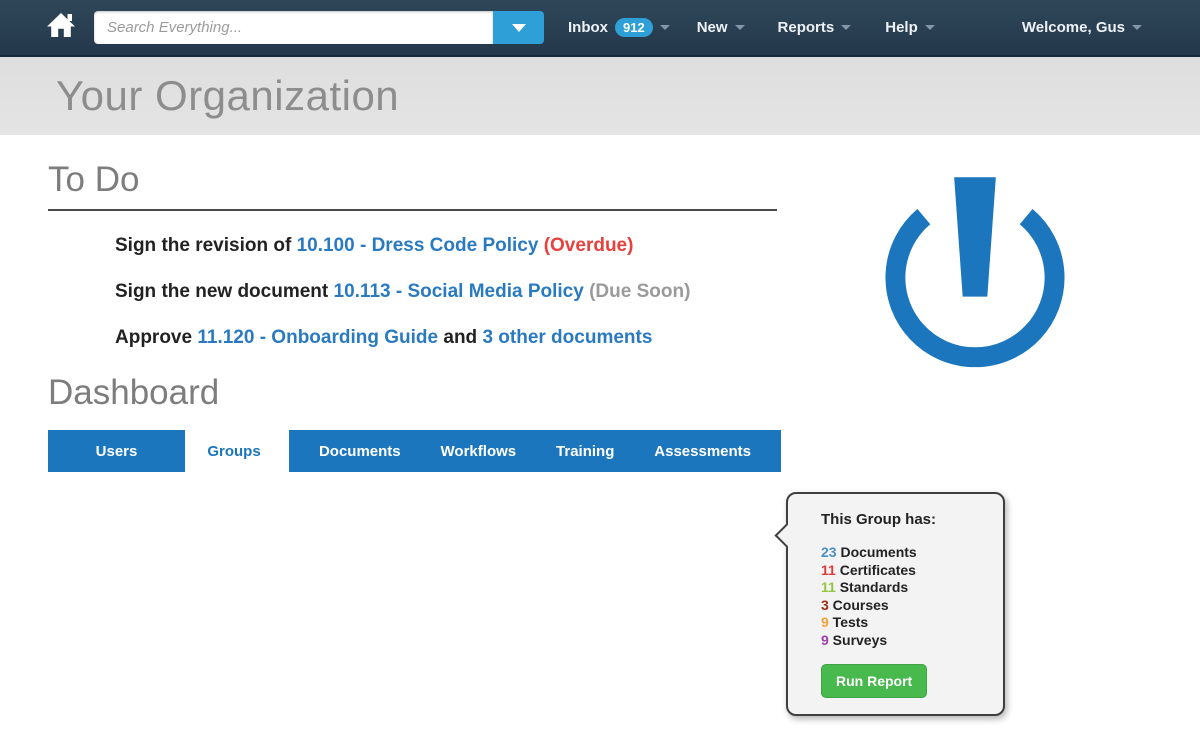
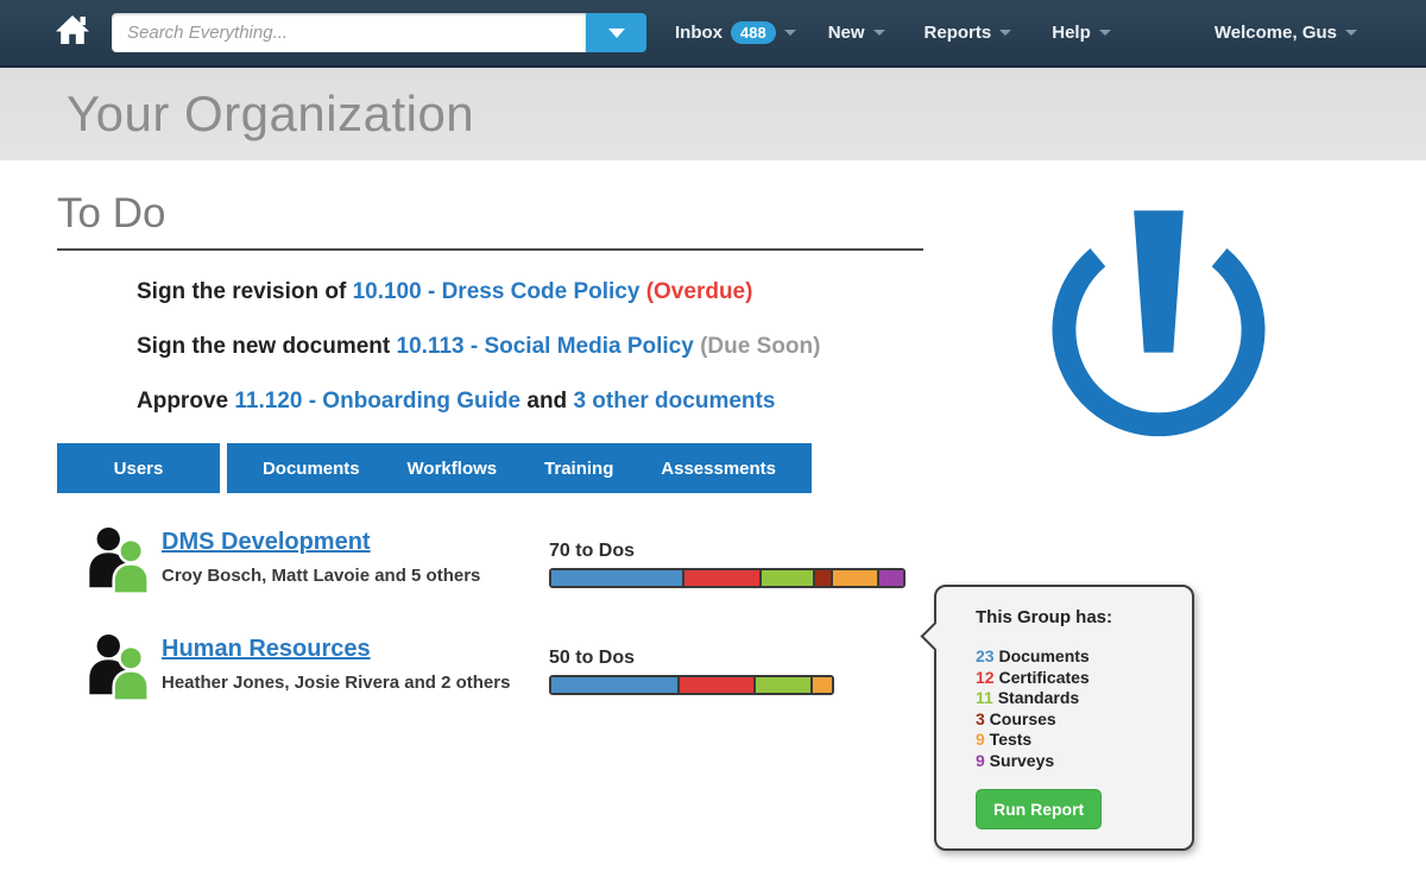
  Search Everything...
  Inbox
- 912
+ 488
  New
  Reports
  Help
  Welcome, Gus
  Your Organization
  To Do
  Sign the revision of 10.100 - Dress Code Policy (Overdue)
  Sign the new document 10.113 - Social Media Policy (Due Soon)
  Approve 11.120 - Onboarding Guide and 3 other documents
- Dashboard
  Users
- Groups
  Documents
  Workflows
  Training
  Assessments
+ DMS Development
+ Croy Bosch, Matt Lavoie and 5 others
+ 70 to Dos
+ Human Resources
+ Heather Jones, Josie Rivera and 2 others
+ 50 to Dos
  This Group has:
  23 Documents
- 11 Certificates
+ 12 Certificates
  11 Standards
  3 Courses
  9 Tests
  9 Surveys
  Run Report
